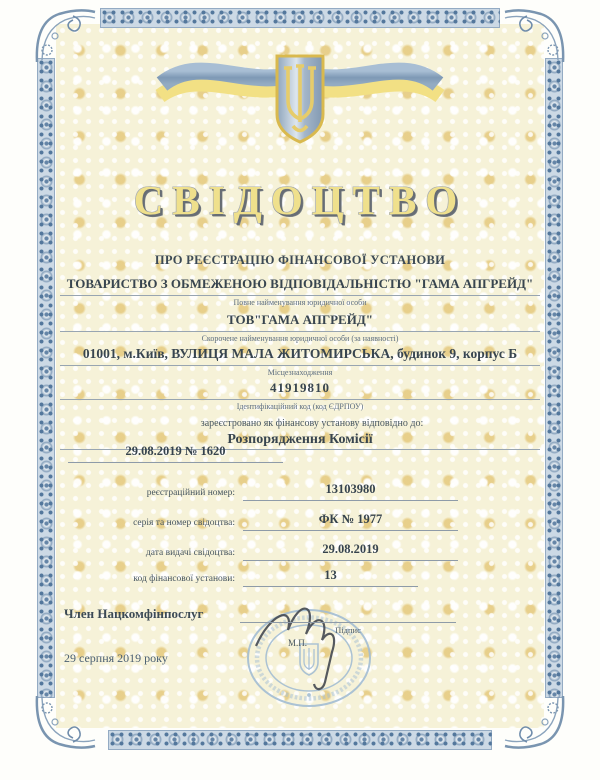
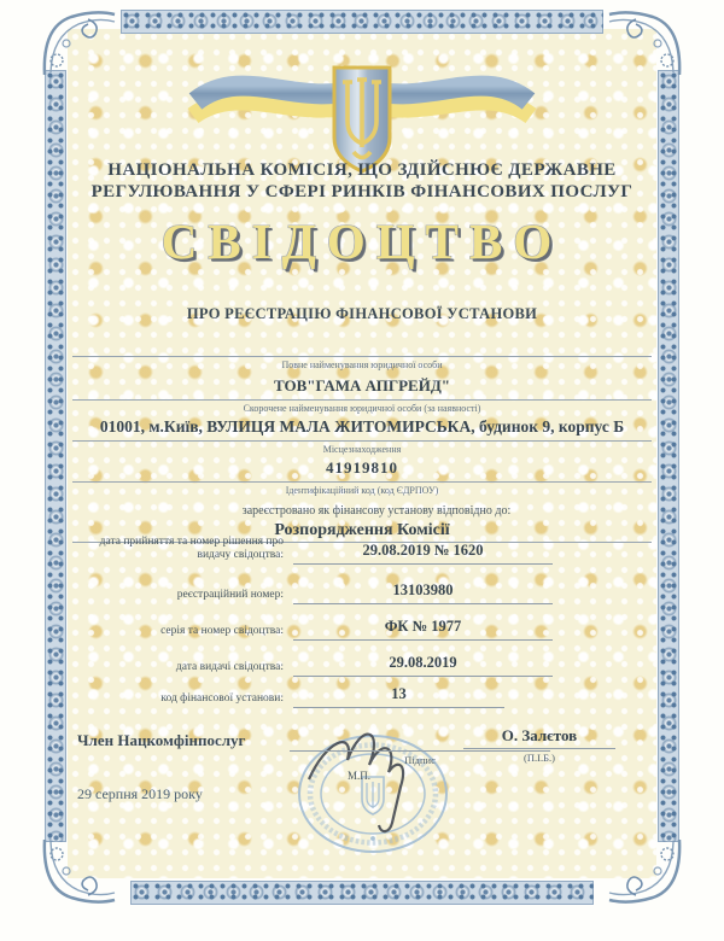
+ НАЦІОНАЛЬНА КОМІСІЯ, ЩО ЗДІЙСНЮЄ ДЕРЖАВНЕ
+ РЕГУЛЮВАННЯ У СФЕРІ РИНКІВ ФІНАНСОВИХ ПОСЛУГ
  СВІДОЦТВО
  ПРО РЕЄСТРАЦІЮ ФІНАНСОВОЇ УСТАНОВИ
- ТОВАРИСТВО З ОБМЕЖЕНОЮ ВІДПОВІДАЛЬНІСТЮ "ГАМА АПГРЕЙД"
  Повне найменування юридичної особи
  ТОВ"ГАМА АПГРЕЙД"
  Скорочене найменування юридичної особи (за наявності)
  01001, м.Київ, ВУЛИЦЯ МАЛА ЖИТОМИРСЬКА, будинок 9, корпус Б
  Місцезнаходження
  41919810
  Ідентифікаційний код (код ЄДРПОУ)
  зареєстровано як фінансову установу відповідно до:
  Розпорядження Комісії
+ дата прийняття та номер рішення про видачу свідоцтва:
  29.08.2019 № 1620
  реєстраційний номер:
  13103980
  серія та номер свідоцтва:
  ФК № 1977
  дата видачі свідоцтва:
  29.08.2019
  код фінансової установи:
  13
  Член Нацкомфінпослуг
  Підпис
  М.П.
+ О. Залєтов
+ (П.І.Б.)
  29 серпня 2019 року
